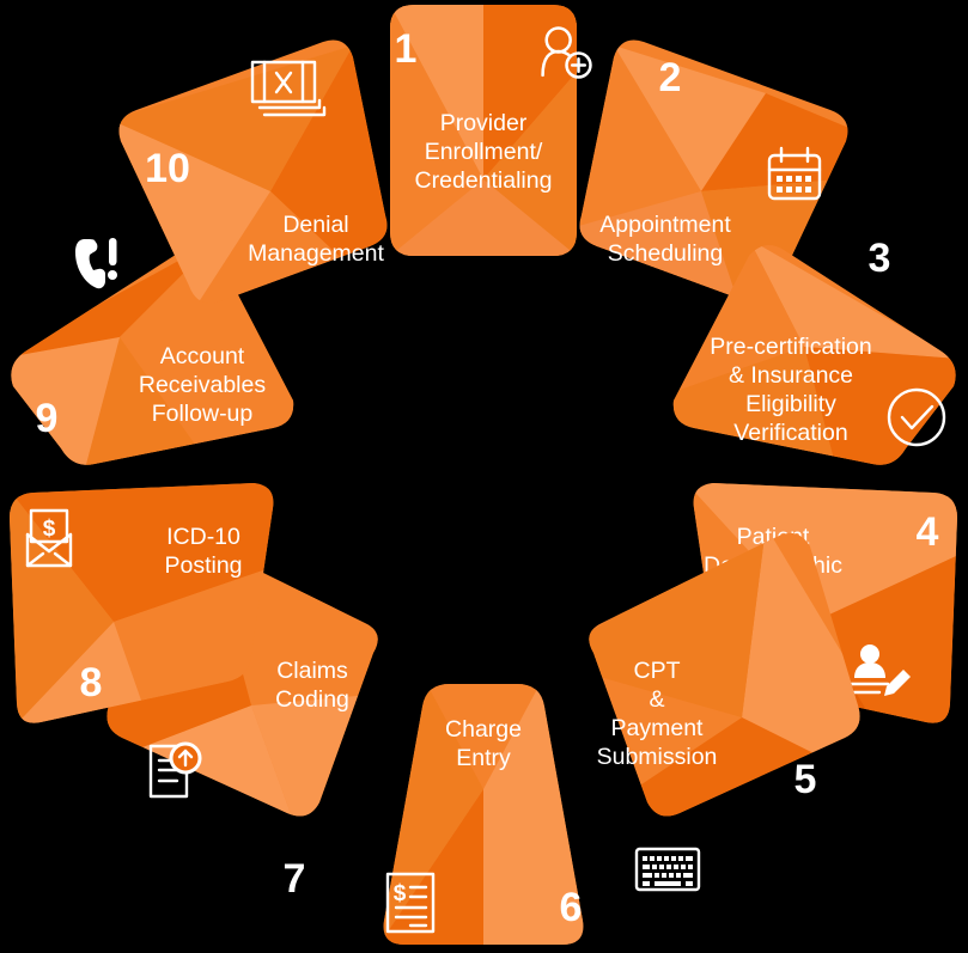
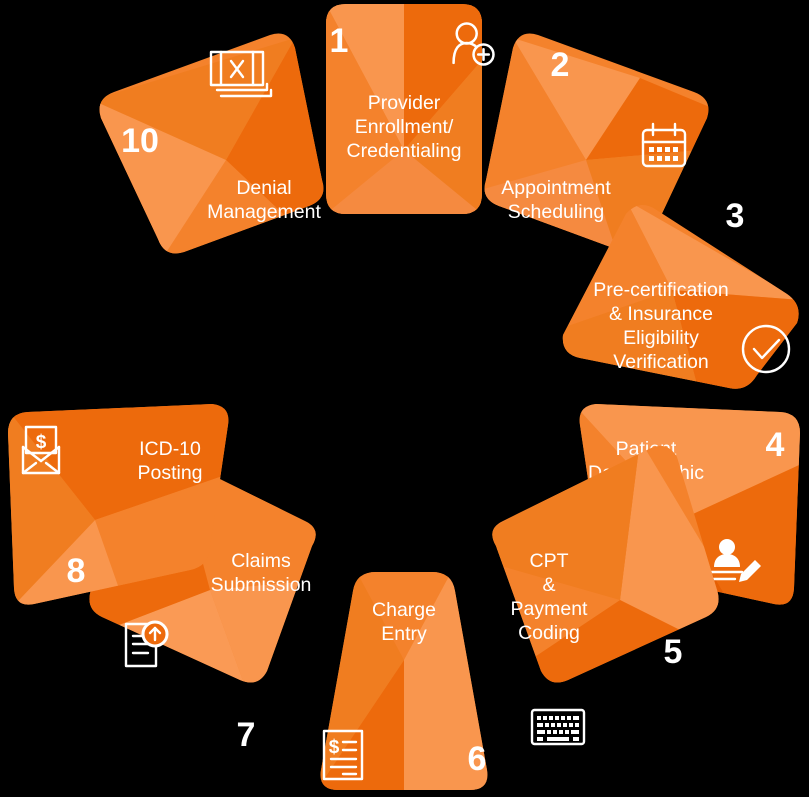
  1
  Provider
  Enrollment/
  Credentialing
  2
  Appointment
  Scheduling
  3
  Pre-certification
  & Insurance
  Eligibility
  Verification
  4
  Patit
  5
  CPT
  &
  Payment
- Submission
+ Coding
  6
  $
  Charge
  Entry
  7
  Claims
- Coding
+ Submission
  8
  $
  ICD-10
  Posting
- 9
- Account
- Receivables
- Follow-up
  10
  Denial
  Management
